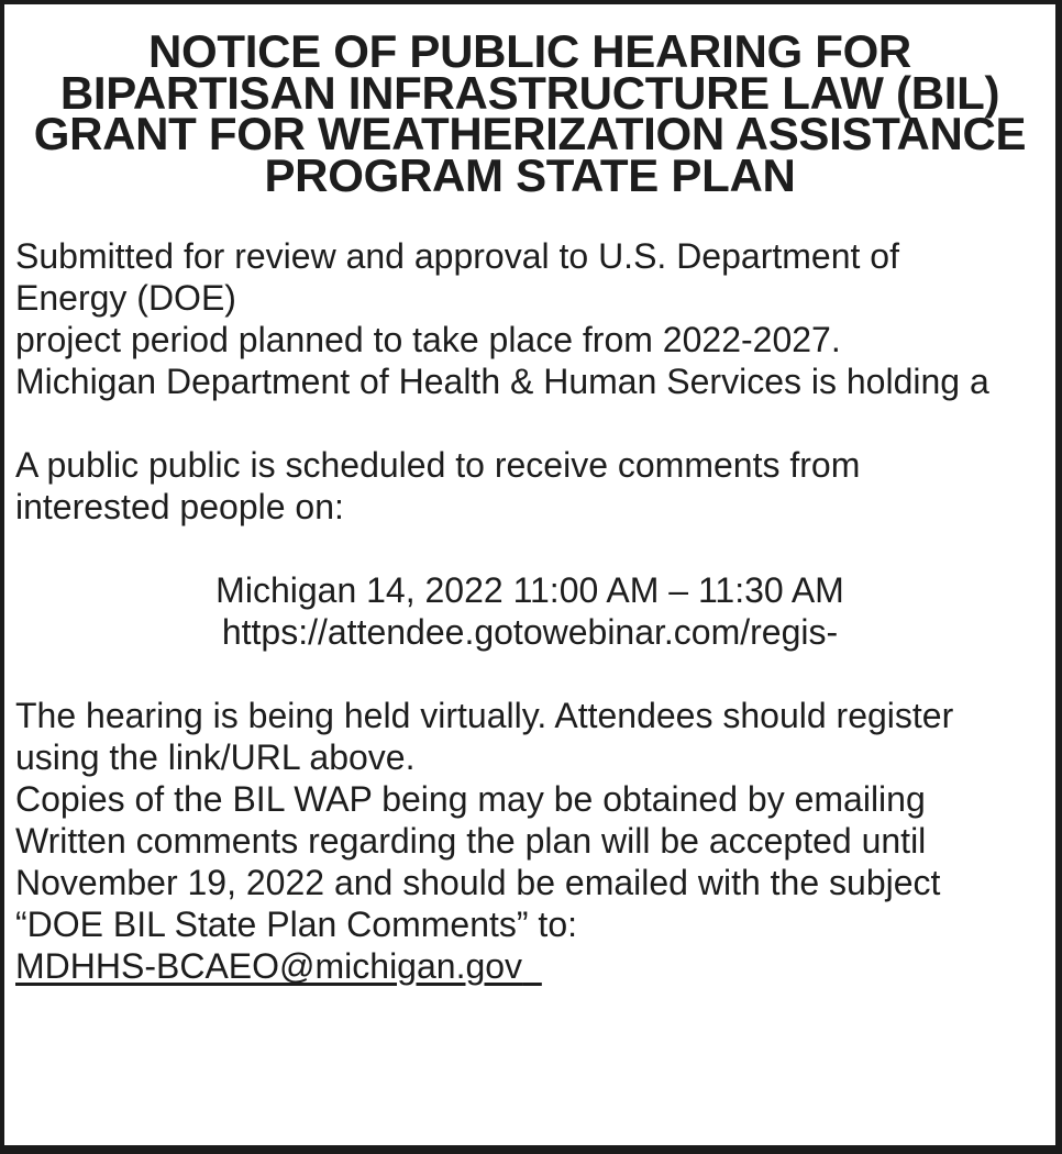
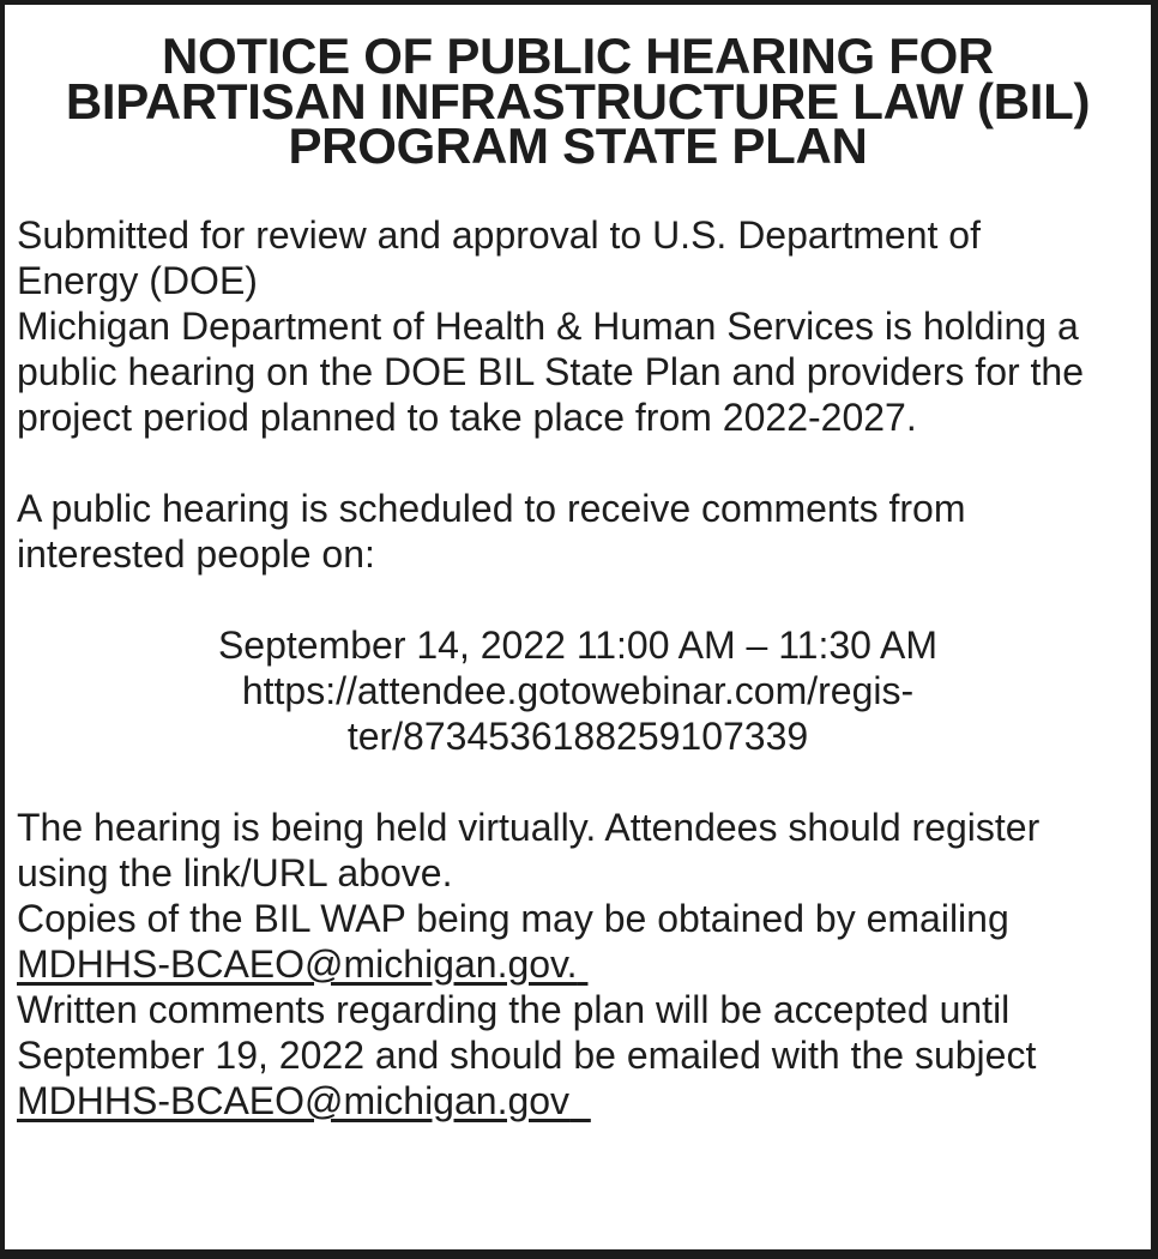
  NOTICE OF PUBLIC HEARING FOR
  BIPARTISAN INFRASTRUCTURE LAW (BIL)
- GRANT FOR WEATHERIZATION ASSISTANCE
  PROGRAM STATE PLAN
  Submitted for review and approval to U.S. Department of
  Energy (DOE)
- project period planned to take place from 2022-2027.
+ Michigan Department of Health & Human Services is holding a
+ public hearing on the DOE BIL State Plan and providers for the
- Michigan Department of Health & Human Services is holding a
+ project period planned to take place from 2022-2027.
- A public public is scheduled to receive comments from
+ A public hearing is scheduled to receive comments from
  interested people on:
- Michigan 14, 2022 11:00 AM – 11:30 AM
+ September 14, 2022 11:00 AM – 11:30 AM
  https://attendee.gotowebinar.com/regis-
+ ter/8734536188259107339
  The hearing is being held virtually. Attendees should register
  using the link/URL above.
  Copies of the BIL WAP being may be obtained by emailing
+ MDHHS-BCAEO@michigan.gov.
  Written comments regarding the plan will be accepted until
- November 19, 2022 and should be emailed with the subject
+ September 19, 2022 and should be emailed with the subject
- “DOE BIL State Plan Comments” to:
  MDHHS-BCAEO@michigan.gov
